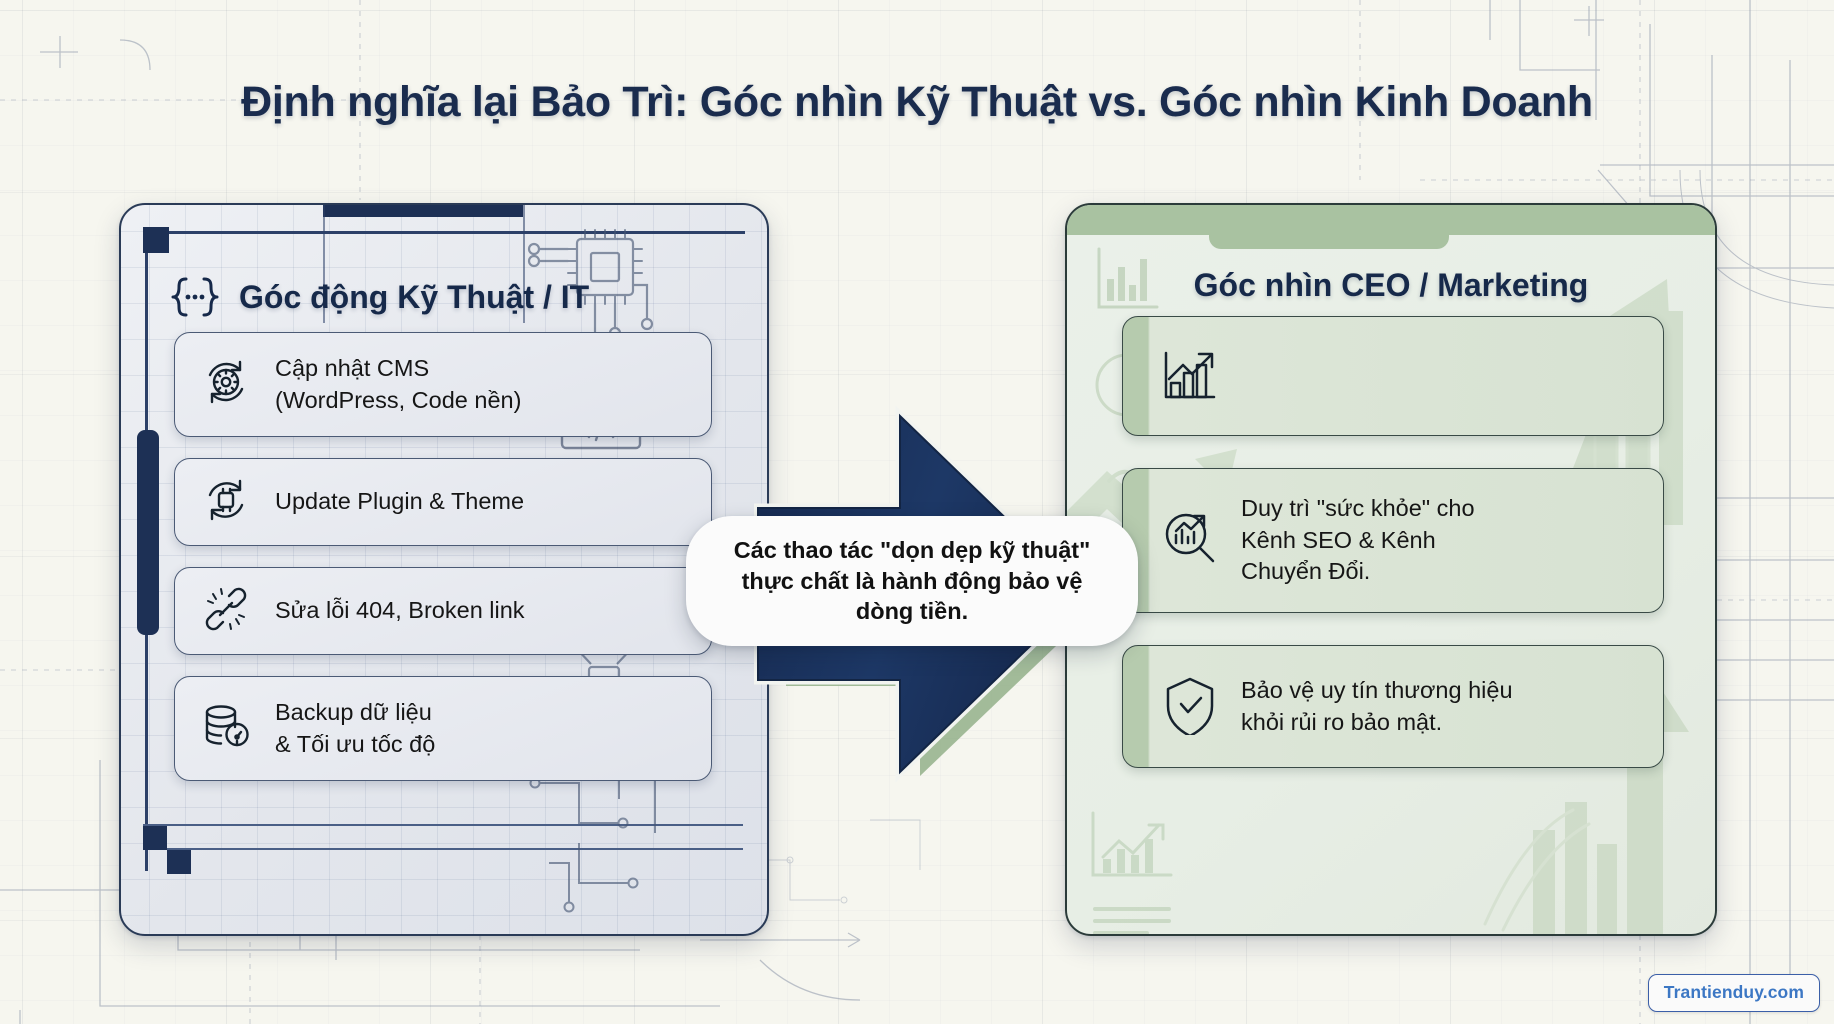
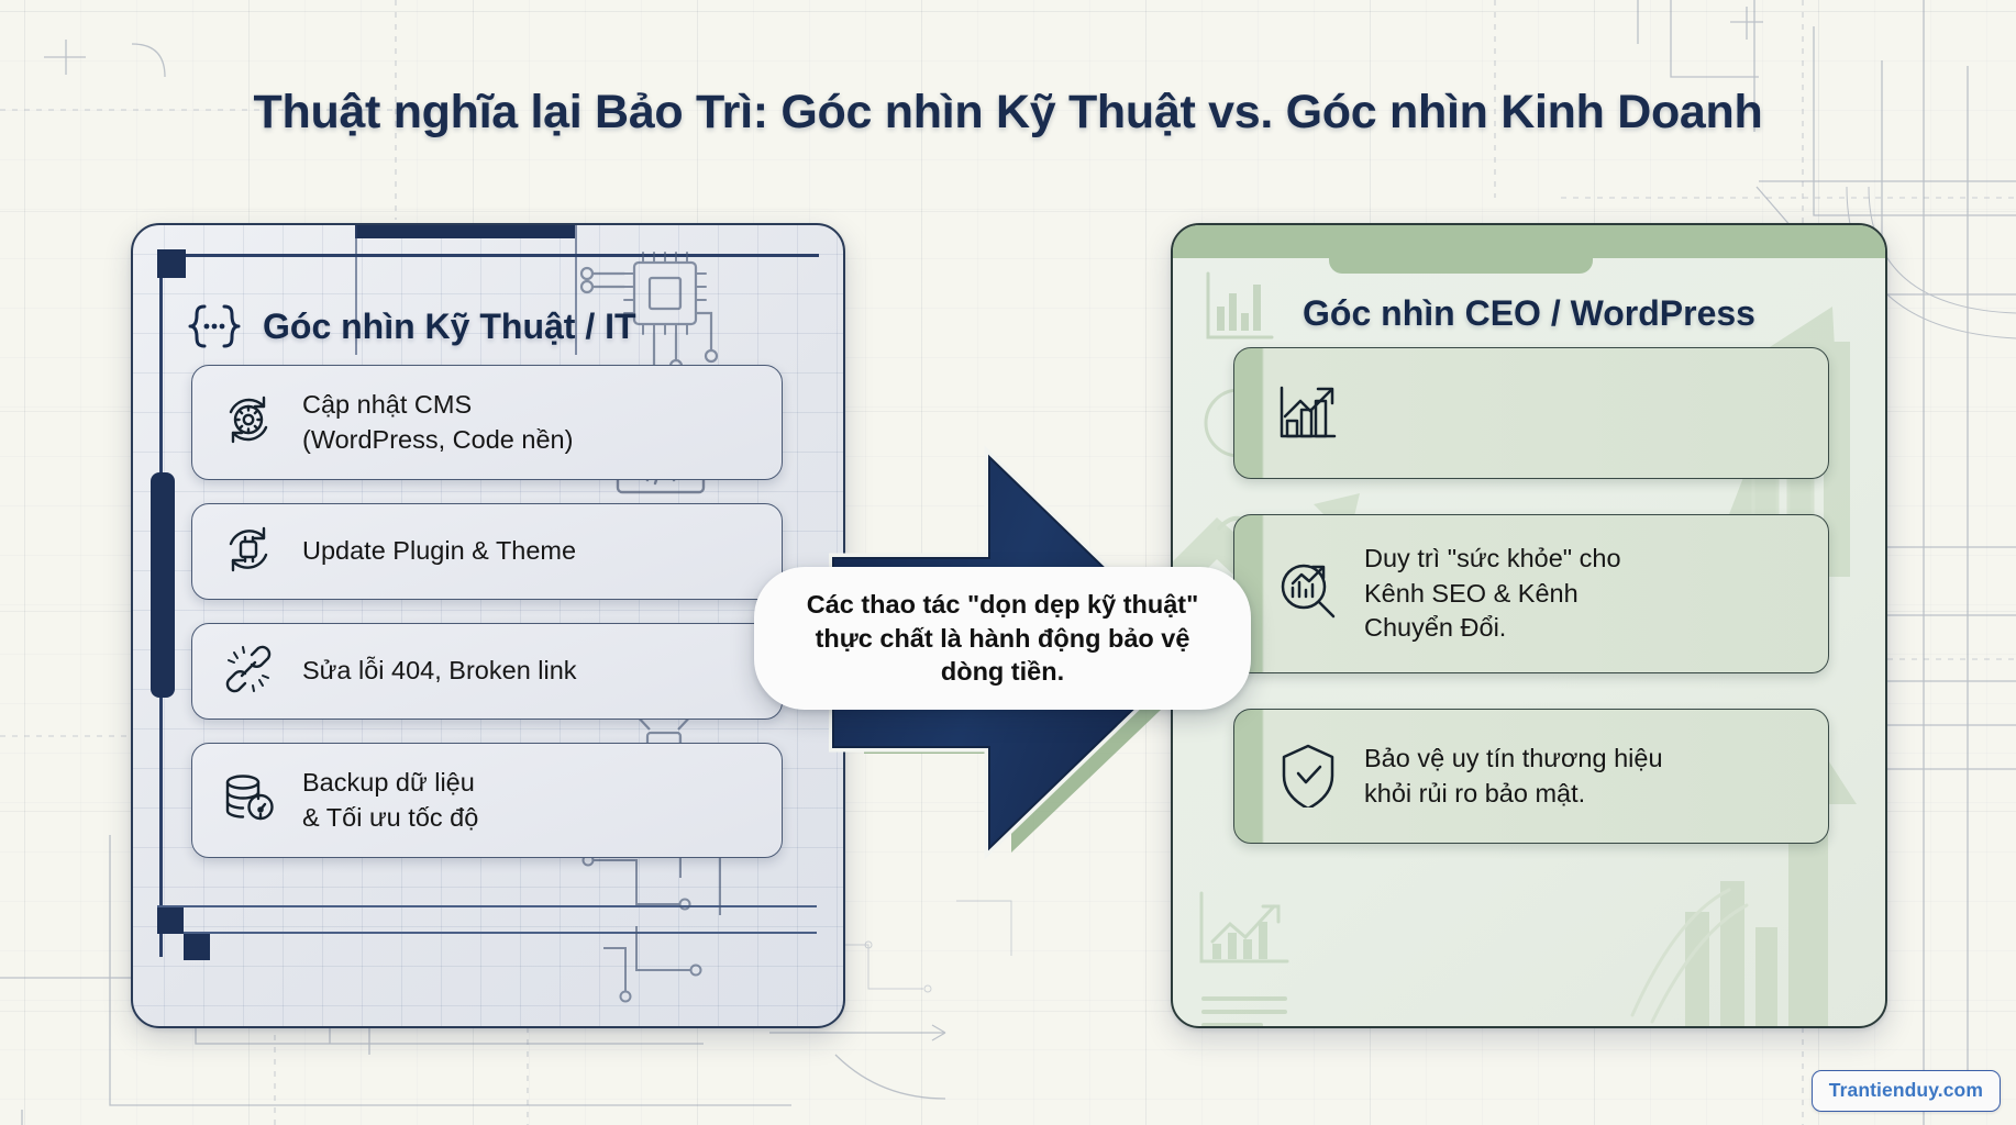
- Định nghĩa lại Bảo Trì: Góc nhìn Kỹ Thuật vs. Góc nhìn Kinh Doanh
+ Thuật nghĩa lại Bảo Trì: Góc nhìn Kỹ Thuật vs. Góc nhìn Kinh Doanh
- Góc động Kỹ Thuật / IT
+ Góc nhìn Kỹ Thuật / IT
  Cập nhật CMS
  (WordPress, Code nền)
  Update Plugin & Theme
  Sửa lỗi 404, Broken link
  Backup dữ liệu
  & Tối ưu tốc độ
- Góc nhìn CEO / Marketing
+ Góc nhìn CEO / WordPress
  Duy trì "sức khỏe" cho
  Kênh SEO & Kênh
  Chuyển Đổi.
  Bảo vệ uy tín thương hiệu
  khỏi rủi ro bảo mật.
  Các thao tác "dọn dẹp kỹ thuật"
  thực chất là hành động bảo vệ
  dòng tiền.
  Trantienduy.com
